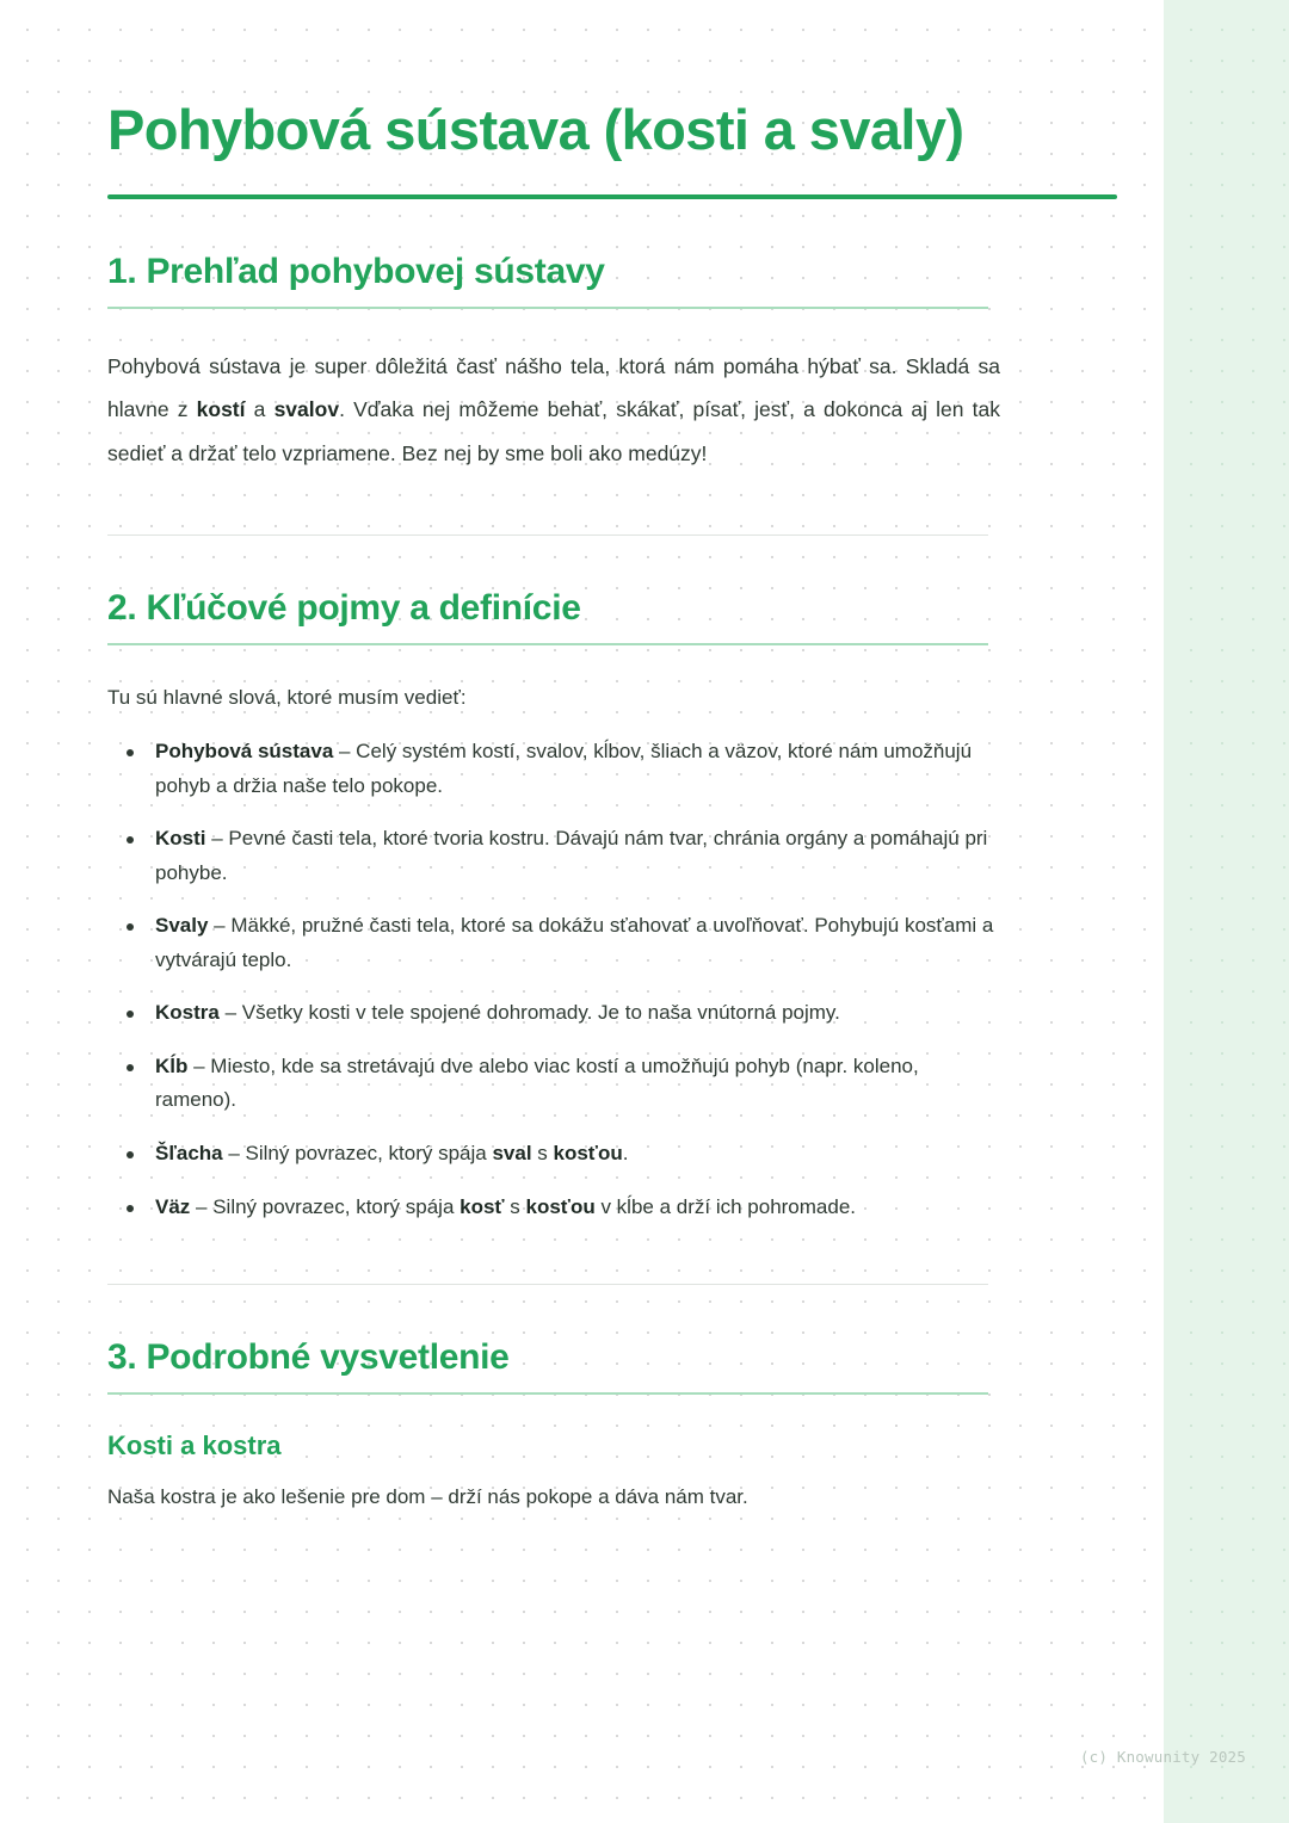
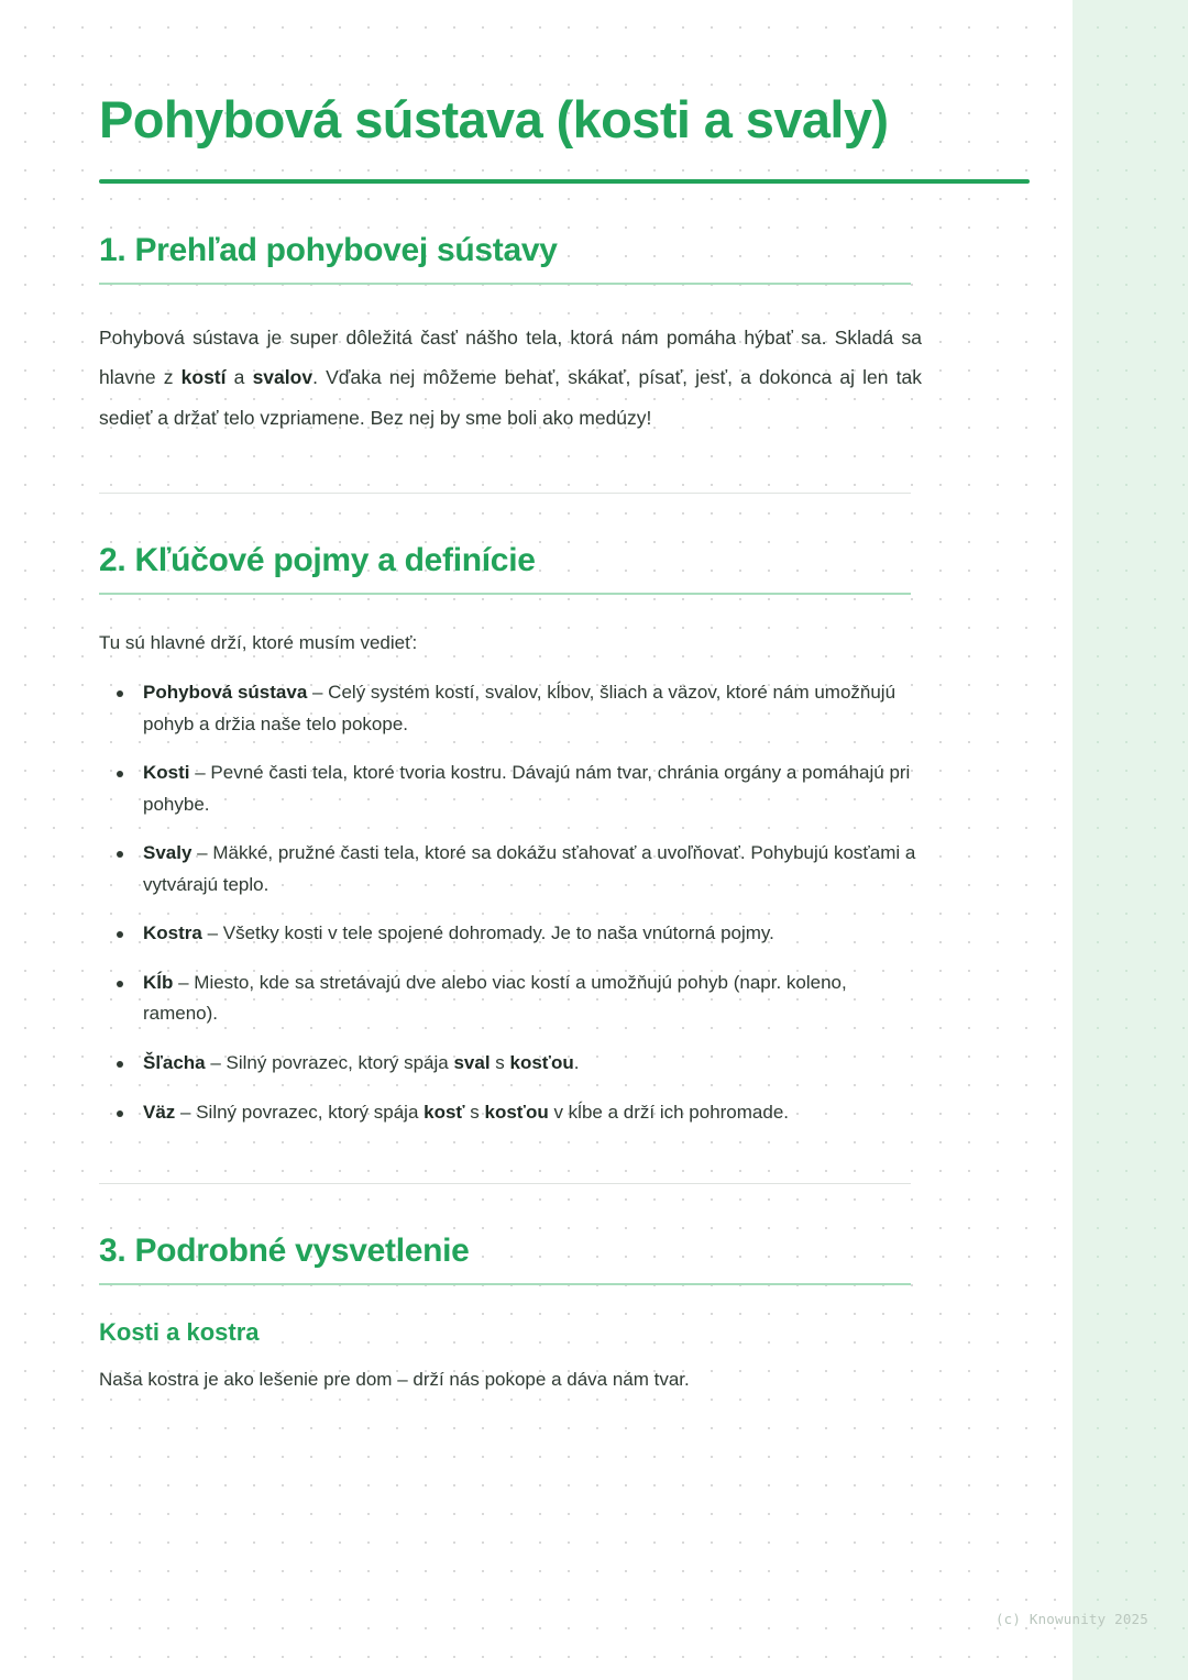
  Pohybová sústava (kosti a svaly)
  1. Prehľad pohybovej sústavy
  Pohybová sústava je super dôležitá časť nášho tela, ktorá nám pomáha hýbať sa. Skladá sa hlavne z kostí a svalov. Vďaka nej môžeme behať, skákať, písať, jesť, a dokonca aj len tak sedieť a držať telo vzpriamene. Bez nej by sme boli ako medúzy!
  2. Kľúčové pojmy a definície
- Tu sú hlavné slová, ktoré musím vedieť:
+ Tu sú hlavné drží, ktoré musím vedieť:
  Pohybová sústava – Celý systém kostí, svalov, kĺbov, šliach a väzov, ktoré nám umožňujú pohyb a držia naše telo pokope.
  Kosti – Pevné časti tela, ktoré tvoria kostru. Dávajú nám tvar, chránia orgány a pomáhajú pri pohybe.
  Svaly – Mäkké, pružné časti tela, ktoré sa dokážu sťahovať a uvoľňovať. Pohybujú kosťami a vytvárajú teplo.
  Kostra – Všetky kosti v tele spojené dohromady. Je to naša vnútorná pojmy.
  Kĺb – Miesto, kde sa stretávajú dve alebo viac kostí a umožňujú pohyb (napr. koleno, rameno).
  Šľacha – Silný povrazec, ktorý spája sval s kosťou.
  Väz – Silný povrazec, ktorý spája kosť s kosťou v kĺbe a drží ich pohromade.
  3. Podrobné vysvetlenie
  Kosti a kostra
  Naša kostra je ako lešenie pre dom – drží nás pokope a dáva nám tvar.
  (c) Knowunity 2025
